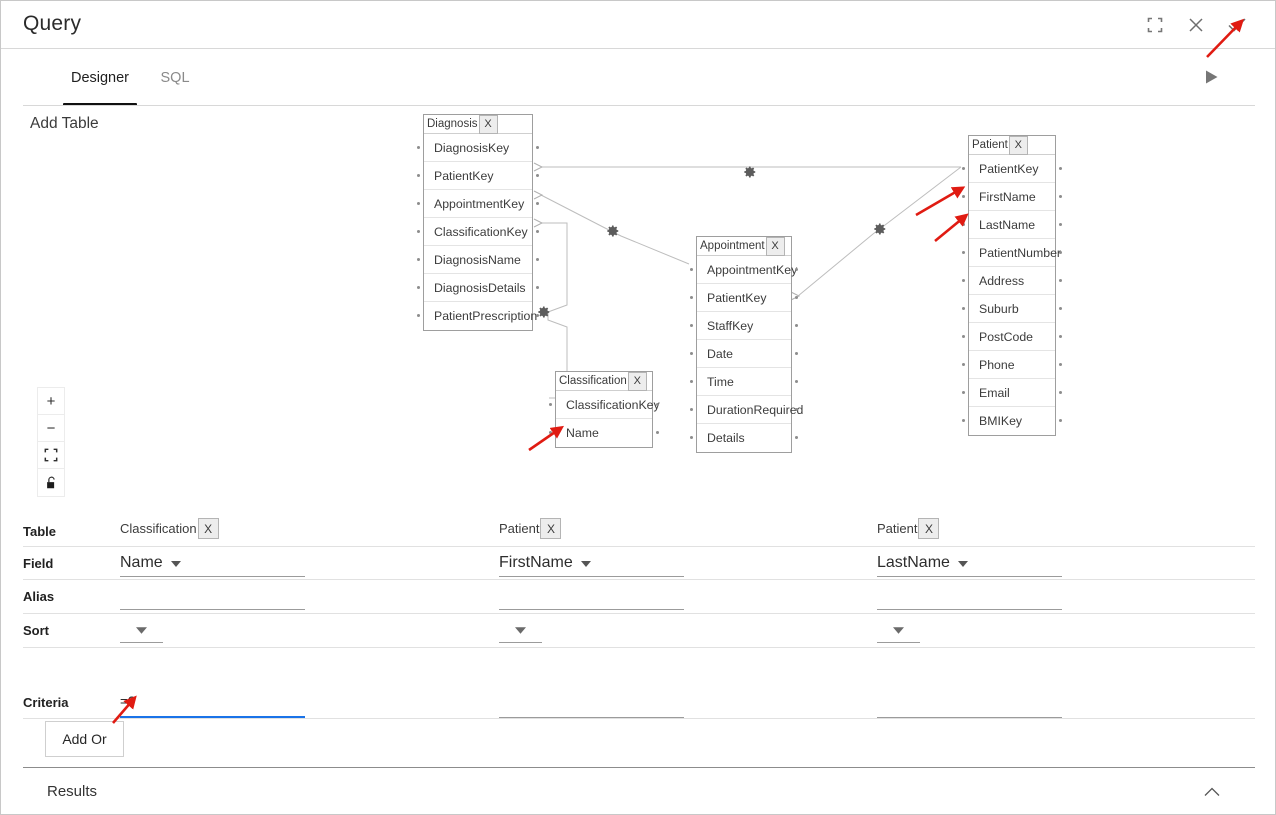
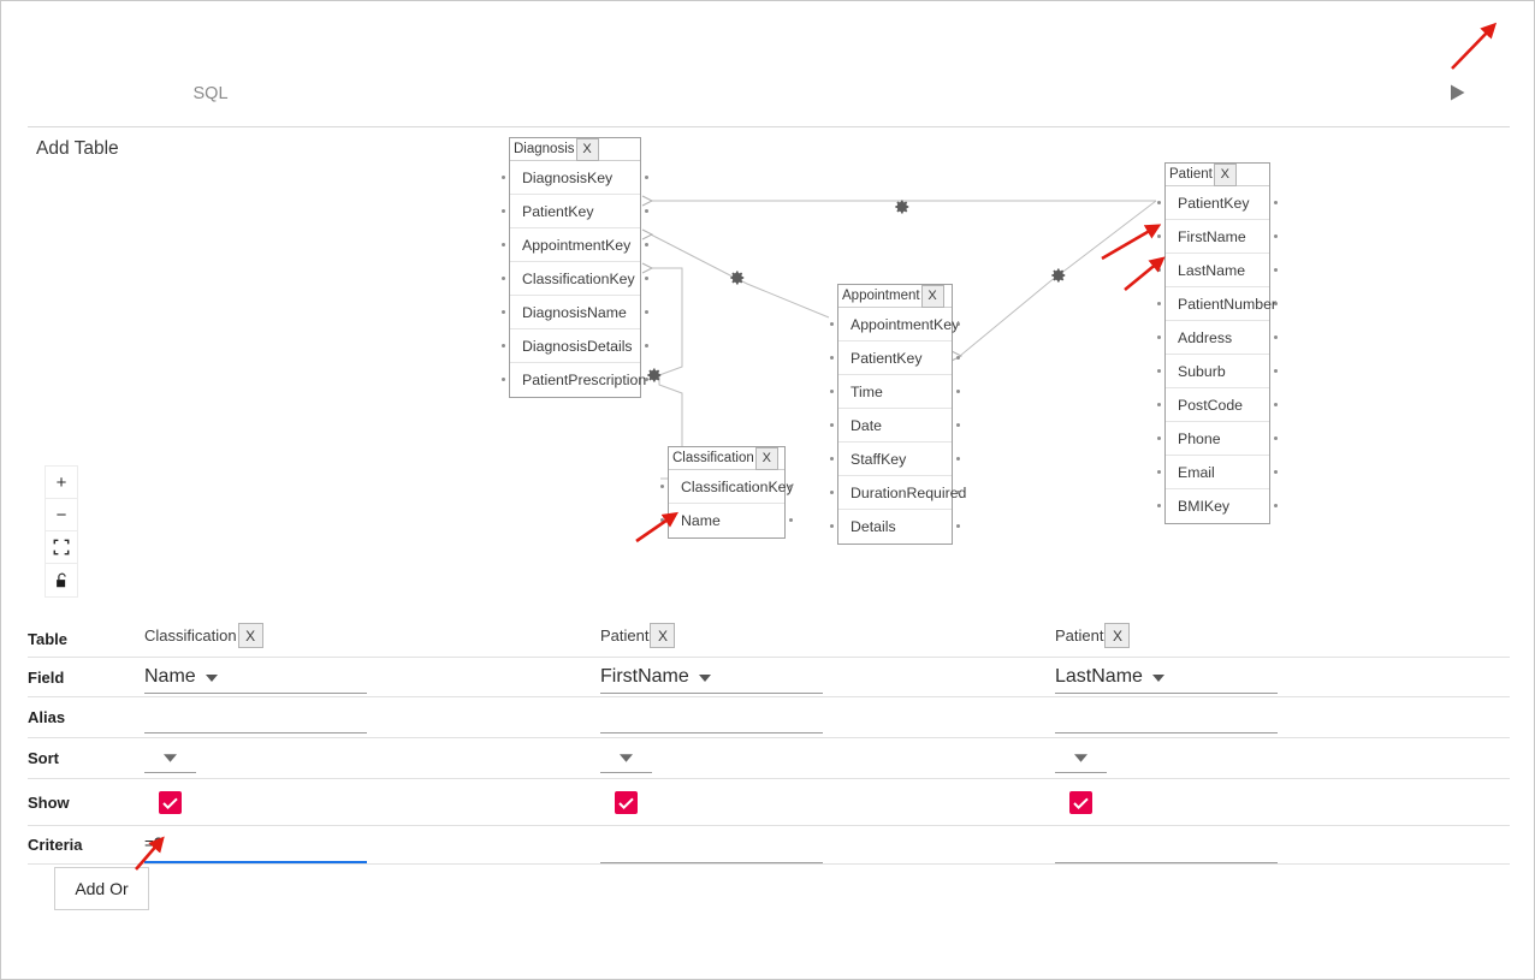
- Query
- Designer
  SQL
  Add Table
  Diagnosis
  X
  DiagnosisKey
  PatientKey
  AppointmentKey
  ClassificationKey
  DiagnosisName
  DiagnosisDetails
  PatientPrescription
  Patient
  X
  PatientKey
  FirstName
  LastName
  PatientNumbe
  Address
  Suburb
  PostCode
  Phone
  Email
  BMIKey
  Appointment
  X
  AppointmentKe
  PatientKey
- StaffKey
+ Time
  Date
- Time
+ StaffKey
  DurationRequired
  Details
  Classification
  X
  ClassificationKe
  Name
  +
  −
  Table
  Classification
  X
  Patient
  X
  Patient
  X
  Field
  Name
  FirstName
  LastName
  Alias
  Sort
+ Show
  Criteria
  Add Or
- Results
